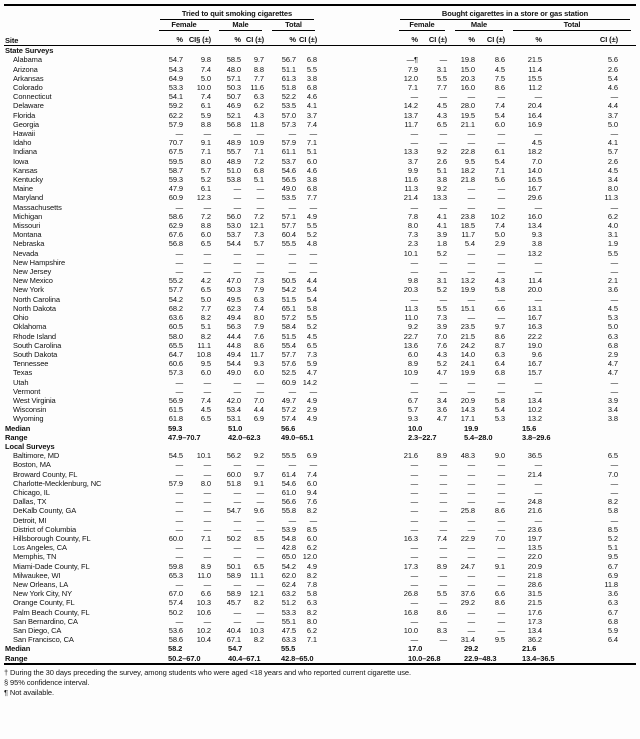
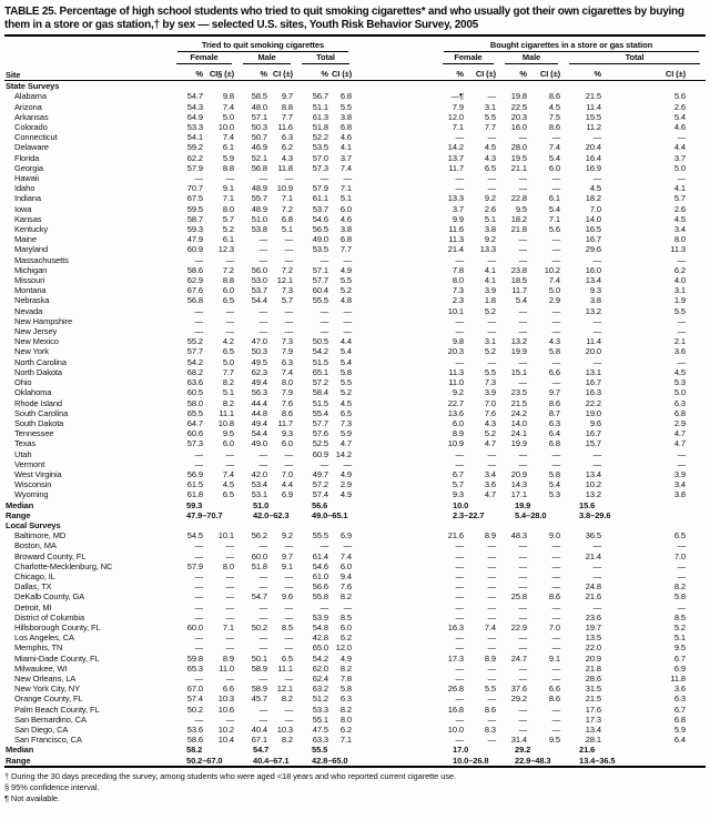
+ TABLE 25. Percentage of high school students who tried to quit smoking cigarettes* and who usually got their own cigarettes by buying them in a store or gas station,† by sex — selected U.S. sites, Youth Risk Behavior Survey, 2005
  Site	Tried to quit smoking cigarettes		Bought cigarettes in a store or gas station
  Female	Male	Total	Female	Male	Total
  %	CI§ (±)	%	CI (±)	%	CI (±)	%	CI (±)	%	CI (±)	%	CI (±)
  State Surveys
  Alabama	54.7	9.8	58.5	9.7	56.7	6.8		—¶	—	19.8	8.6	21.5	5.6
- Arizona	54.3	7.4	48.0	8.8	51.1	5.5		7.9	3.1	15.0	4.5	11.4	2.6
+ Arizona	54.3	7.4	48.0	8.8	51.1	5.5		7.9	3.1	22.5	4.5	11.4	2.6
  Arkansas	64.9	5.0	57.1	7.7	61.3	3.8		12.0	5.5	20.3	7.5	15.5	5.4
  Colorado	53.3	10.0	50.3	11.6	51.8	6.8		7.1	7.7	16.0	8.6	11.2	4.6
  Connecticut	54.1	7.4	50.7	6.3	52.2	4.6		—	—	—	—	—	—
  Delaware	59.2	6.1	46.9	6.2	53.5	4.1		14.2	4.5	28.0	7.4	20.4	4.4
  Florida	62.2	5.9	52.1	4.3	57.0	3.7		13.7	4.3	19.5	5.4	16.4	3.7
  Georgia	57.9	8.8	56.8	11.8	57.3	7.4		11.7	6.5	21.1	6.0	16.9	5.0
  Hawaii	—	—	—	—	—	—		—	—	—	—	—	—
  Idaho	70.7	9.1	48.9	10.9	57.9	7.1		—	—	—	—	4.5	4.1
  Indiana	67.5	7.1	55.7	7.1	61.1	5.1		13.3	9.2	22.8	6.1	18.2	5.7
  Iowa	59.5	8.0	48.9	7.2	53.7	6.0		3.7	2.6	9.5	5.4	7.0	2.6
  Kansas	58.7	5.7	51.0	6.8	54.6	4.6		9.9	5.1	18.2	7.1	14.0	4.5
  Kentucky	59.3	5.2	53.8	5.1	56.5	3.8		11.6	3.8	21.8	5.6	16.5	3.4
  Maine	47.9	6.1	—	—	49.0	6.8		11.3	9.2	—	—	16.7	8.0
  Maryland	60.9	12.3	—	—	53.5	7.7		21.4	13.3	—	—	29.6	11.3
  Massachusetts	—	—	—	—	—	—		—	—	—	—	—	—
  Michigan	58.6	7.2	56.0	7.2	57.1	4.9		7.8	4.1	23.8	10.2	16.0	6.2
  Missouri	62.9	8.8	53.0	12.1	57.7	5.5		8.0	4.1	18.5	7.4	13.4	4.0
  Montana	67.6	6.0	53.7	7.3	60.4	5.2		7.3	3.9	11.7	5.0	9.3	3.1
  Nebraska	56.8	6.5	54.4	5.7	55.5	4.8		2.3	1.8	5.4	2.9	3.8	1.9
  Nevada	—	—	—	—	—	—		10.1	5.2	—	—	13.2	5.5
  New Hampshire	—	—	—	—	—	—		—	—	—	—	—	—
  New Jersey	—	—	—	—	—	—		—	—	—	—	—	—
  New Mexico	55.2	4.2	47.0	7.3	50.5	4.4		9.8	3.1	13.2	4.3	11.4	2.1
  New York	57.7	6.5	50.3	7.9	54.2	5.4		20.3	5.2	19.9	5.8	20.0	3.6
  North Carolina	54.2	5.0	49.5	6.3	51.5	5.4		—	—	—	—	—	—
  North Dakota	68.2	7.7	62.3	7.4	65.1	5.8		11.3	5.5	15.1	6.6	13.1	4.5
  Ohio	63.6	8.2	49.4	8.0	57.2	5.5		11.0	7.3	—	—	16.7	5.3
  Oklahoma	60.5	5.1	56.3	7.9	58.4	5.2		9.2	3.9	23.5	9.7	16.3	5.0
  Rhode Island	58.0	8.2	44.4	7.6	51.5	4.5		22.7	7.0	21.5	8.6	22.2	6.3
  South Carolina	65.5	11.1	44.8	8.6	55.4	6.5		13.6	7.6	24.2	8.7	19.0	6.8
  South Dakota	64.7	10.8	49.4	11.7	57.7	7.3		6.0	4.3	14.0	6.3	9.6	2.9
  Tennessee	60.6	9.5	54.4	9.3	57.6	5.9		8.9	5.2	24.1	6.4	16.7	4.7
  Texas	57.3	6.0	49.0	6.0	52.5	4.7		10.9	4.7	19.9	6.8	15.7	4.7
  Utah	—	—	—	—	60.9	14.2		—	—	—	—	—	—
  Vermont	—	—	—	—	—	—		—	—	—	—	—	—
  West Virginia	56.9	7.4	42.0	7.0	49.7	4.9		6.7	3.4	20.9	5.8	13.4	3.9
  Wisconsin	61.5	4.5	53.4	4.4	57.2	2.9		5.7	3.6	14.3	5.4	10.2	3.4
  Wyoming	61.8	6.5	53.1	6.9	57.4	4.9		9.3	4.7	17.1	5.3	13.2	3.8
  Median	59.3	51.0	56.6		10.0	19.9	15.6
  Range	47.9–70.7	42.0–62.3	49.0–65.1		2.3–22.7	5.4–28.0	3.8–29.6
  Local Surveys
  Baltimore, MD	54.5	10.1	56.2	9.2	55.5	6.9		21.6	8.9	48.3	9.0	36.5	6.5
  Boston, MA	—	—	—	—	—	—		—	—	—	—	—	—
  Broward County, FL	—	—	60.0	9.7	61.4	7.4		—	—	—	—	21.4	7.0
  Charlotte-Mecklenburg, NC	57.9	8.0	51.8	9.1	54.6	6.0		—	—	—	—	—	—
  Chicago, IL	—	—	—	—	61.0	9.4		—	—	—	—	—	—
  Dallas, TX	—	—	—	—	56.6	7.6		—	—	—	—	24.8	8.2
  DeKalb County, GA	—	—	54.7	9.6	55.8	8.2		—	—	25.8	8.6	21.6	5.8
  Detroit, MI	—	—	—	—	—	—		—	—	—	—	—	—
  District of Columbia	—	—	—	—	53.9	8.5		—	—	—	—	23.6	8.5
  Hillsborough County, FL	60.0	7.1	50.2	8.5	54.8	6.0		16.3	7.4	22.9	7.0	19.7	5.2
  Los Angeles, CA	—	—	—	—	42.8	6.2		—	—	—	—	13.5	5.1
  Memphis, TN	—	—	—	—	65.0	12.0		—	—	—	—	22.0	9.5
  Miami-Dade County, FL	59.8	8.9	50.1	6.5	54.2	4.9		17.3	8.9	24.7	9.1	20.9	6.7
  Milwaukee, WI	65.3	11.0	58.9	11.1	62.0	8.2		—	—	—	—	21.8	6.9
  New Orleans, LA	—	—	—	—	62.4	7.8		—	—	—	—	28.6	11.8
  New York City, NY	67.0	6.6	58.9	12.1	63.2	5.8		26.8	5.5	37.6	6.6	31.5	3.6
  Orange County, FL	57.4	10.3	45.7	8.2	51.2	6.3		—	—	29.2	8.6	21.5	6.3
  Palm Beach County, FL	50.2	10.6	—	—	53.3	8.2		16.8	8.6	—	—	17.6	6.7
  San Bernardino, CA	—	—	—	—	55.1	8.0		—	—	—	—	17.3	6.8
  San Diego, CA	53.6	10.2	40.4	10.3	47.5	6.2		10.0	8.3	—	—	13.4	5.9
- San Francisco, CA	58.6	10.4	67.1	8.2	63.3	7.1		—	—	31.4	9.5	36.2	6.4
+ San Francisco, CA	58.6	10.4	67.1	8.2	63.3	7.1		—	—	31.4	9.5	28.1	6.4
  Median	58.2	54.7	55.5		17.0	29.2	21.6
  Range	50.2–67.0	40.4–67.1	42.8–65.0		10.0–26.8	22.9–48.3	13.4–36.5
  † During the 30 days preceding the survey, among students who were aged <18 years and who reported current cigarette use.
  § 95% confidence interval.
  ¶ Not available.
